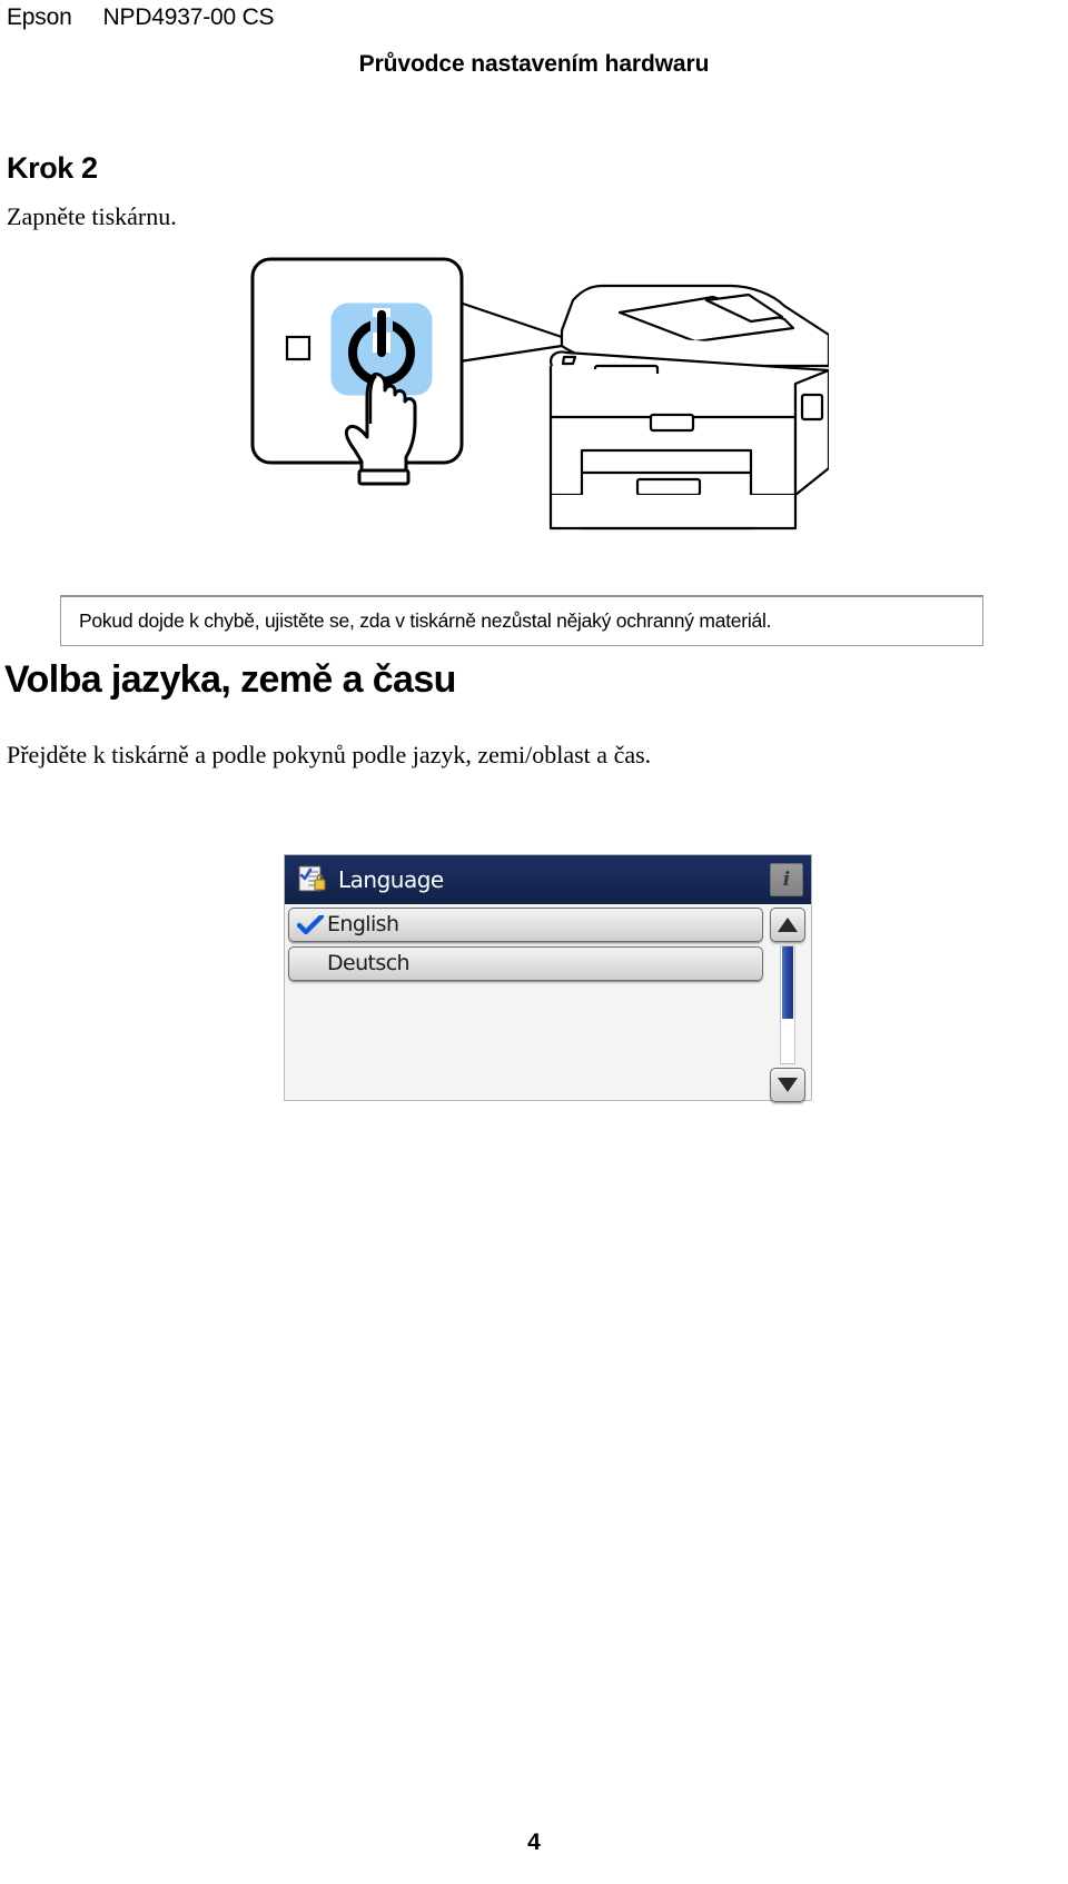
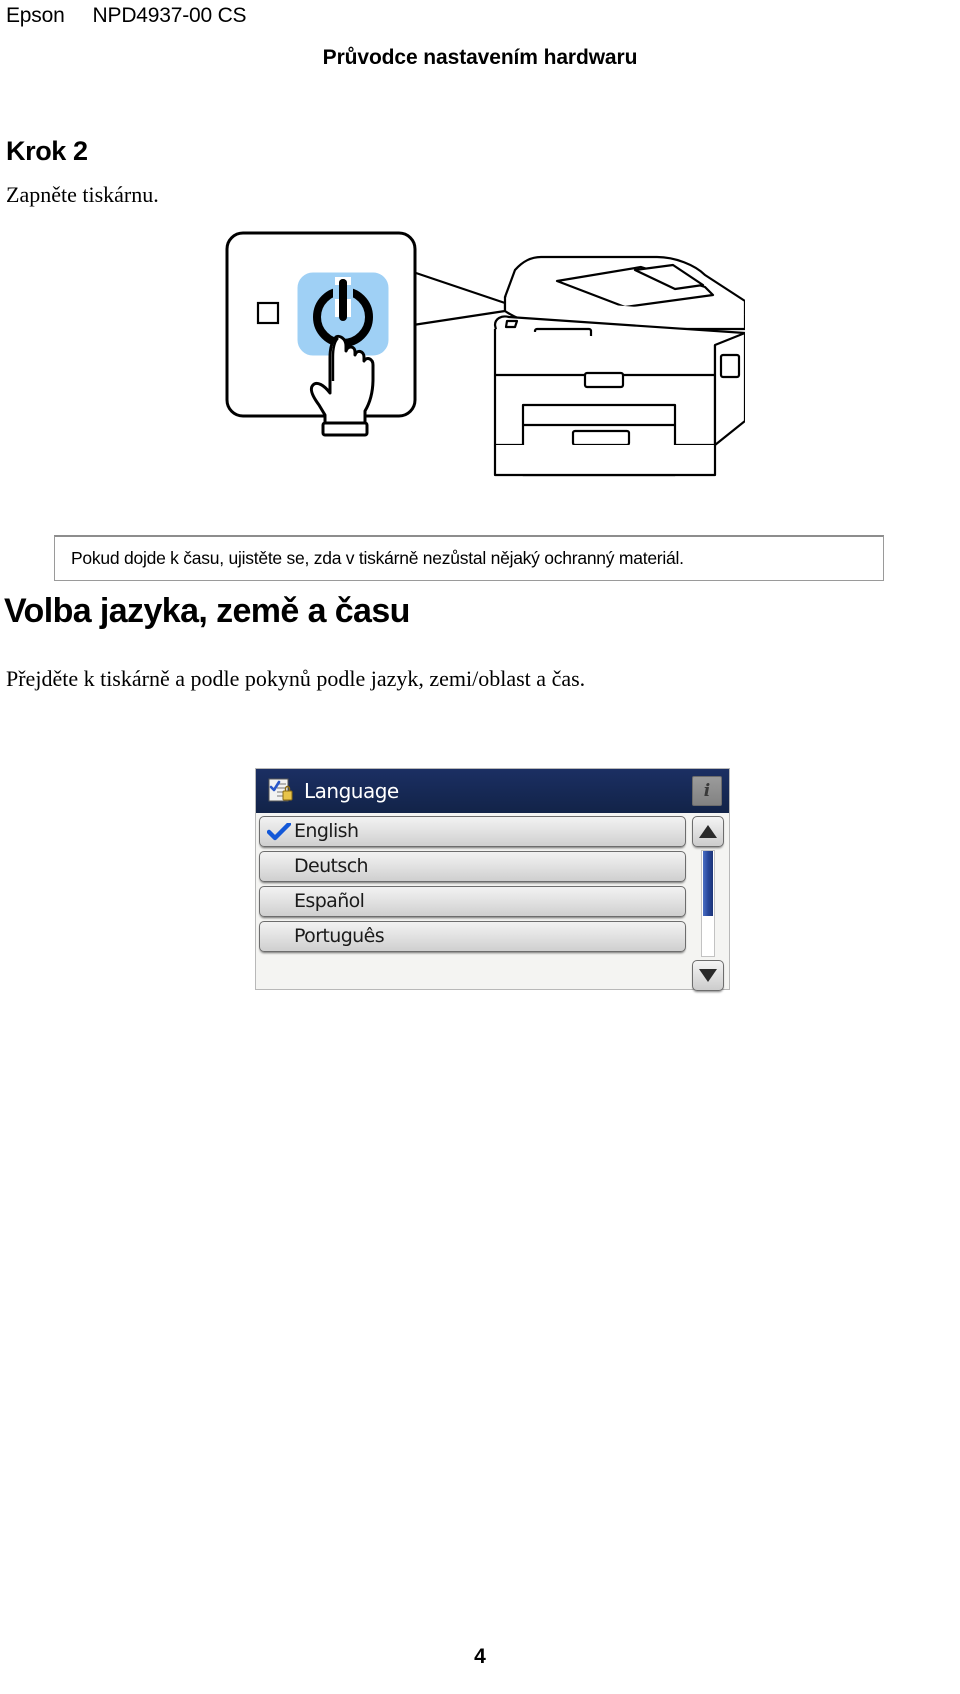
  Epson
  NPD4937-00 CS
  Průvodce nastavením hardwaru
  Krok 2
  Zapněte tiskárnu.
- Pokud dojde k chybě, ujistěte se, zda v tiskárně nezůstal nějaký ochranný materiál.
+ Pokud dojde k času, ujistěte se, zda v tiskárně nezůstal nějaký ochranný materiál.
  Volba jazyka, země a času
  Přejděte k tiskárně a podle pokynů podle jazyk, zemi/oblast a čas.
  Language
  i
  English
  Deutsch
+ Español
+ Português
  4
